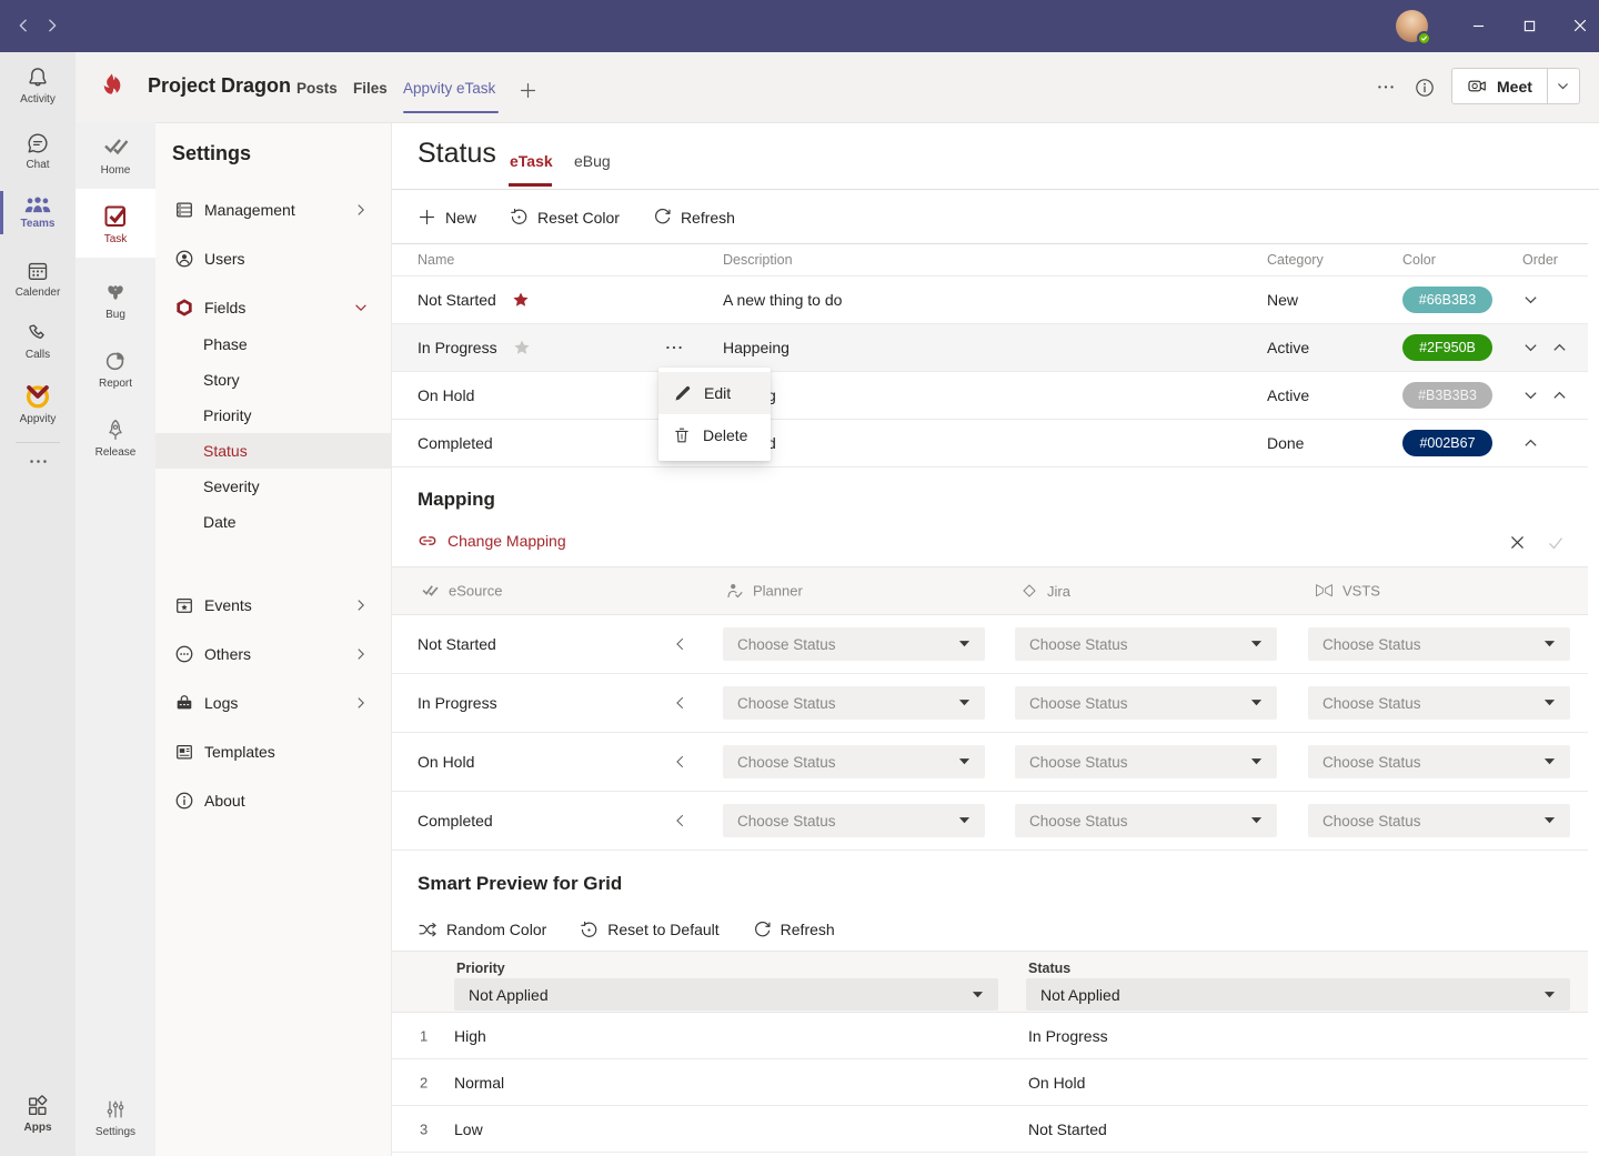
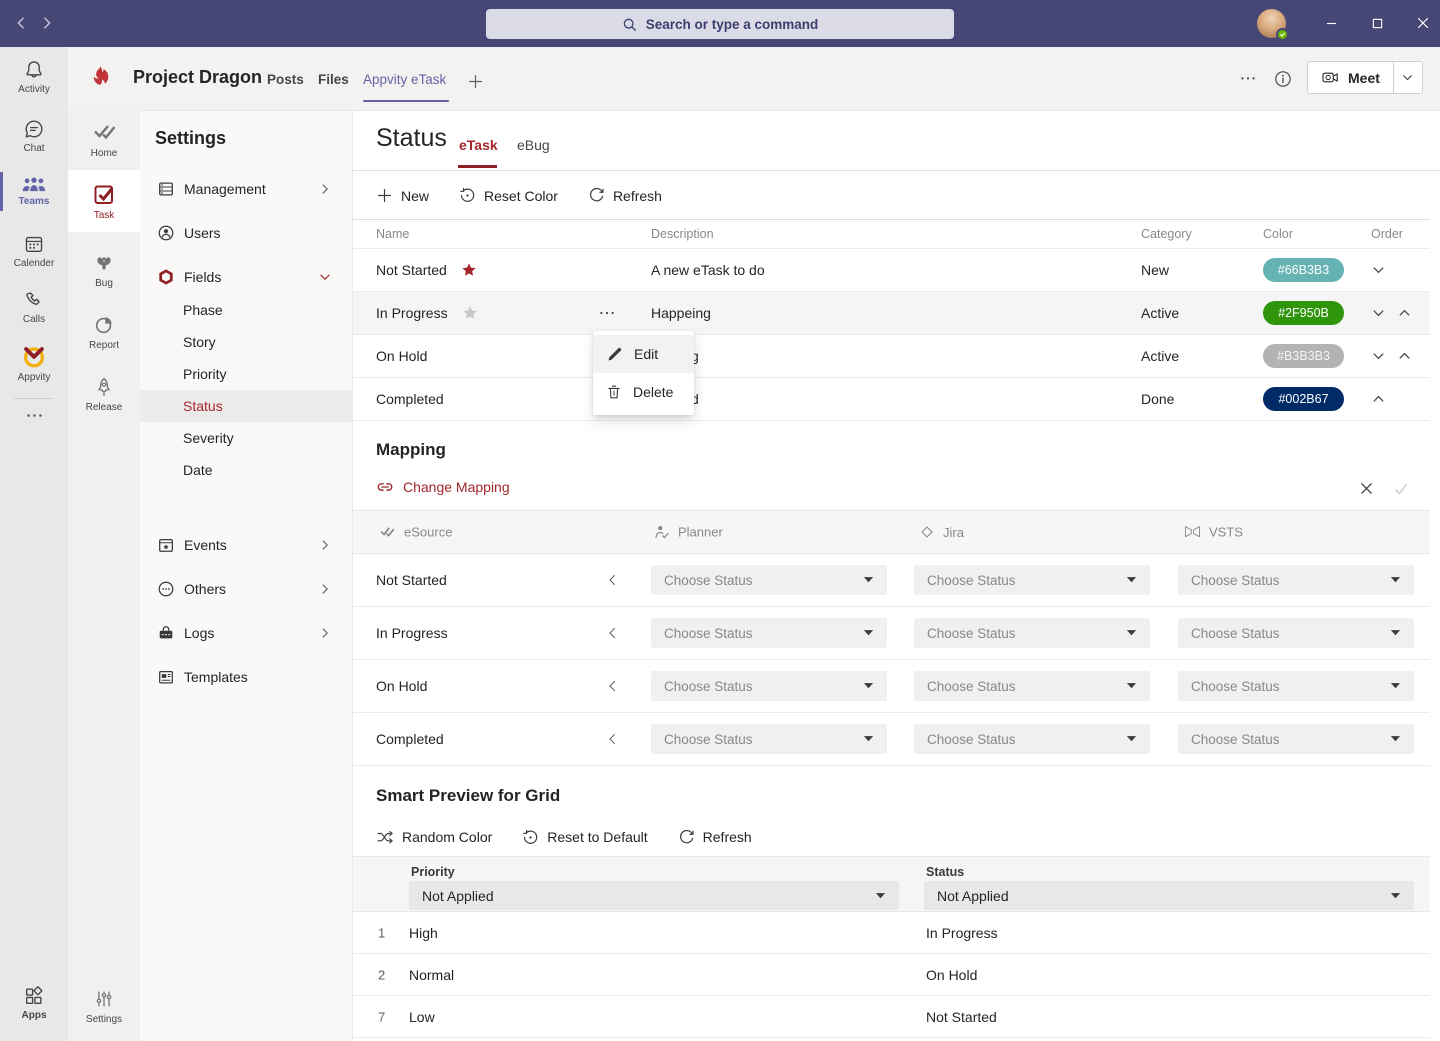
+ Search or type a command
  Activity
  Chat
  Teams
  Calender
  Calls
  Appvity
  Apps
  Project Dragon
  Posts
  Files
  Appvity eTask
  Meet
  Home
  Task
  Bug
  Report
  Release
  Settings
  Settings
  Management
  Users
  Fields
  Phase
  Story
  Priority
  Status
  Severity
  Date
  Events
  Others
  Logs
  Templates
- About
  Status
  eTask
  eBug
  New
  Reset Color
  Refresh
  Name
  Description
  Category
  Color
  Order
  Not Started
- A new thing to do
+ A new eTask to do
  New
  #66B3B3
  In Progress
  Happeing
  Active
  #2F950B
  On Hold
  g
  Active
  #B3B3B3
  Completed
  d
  Done
  #002B67
  Edit
  Delete
  Mapping
  Change Mapping
  eSource
  Planner
  Jira
  VSTS
  Not Started
  Choose Status
  Choose Status
  Choose Status
  In Progress
  Choose Status
  Choose Status
  Choose Status
  On Hold
  Choose Status
  Choose Status
  Choose Status
  Completed
  Choose Status
  Choose Status
  Choose Status
  Smart Preview for Grid
  Random Color
  Reset to Default
  Refresh
  Priority
  Not Applied
  Status
  Not Applied
  1
  High
  In Progress
  2
  Normal
  On Hold
- 3
+ 7
  Low
  Not Started
